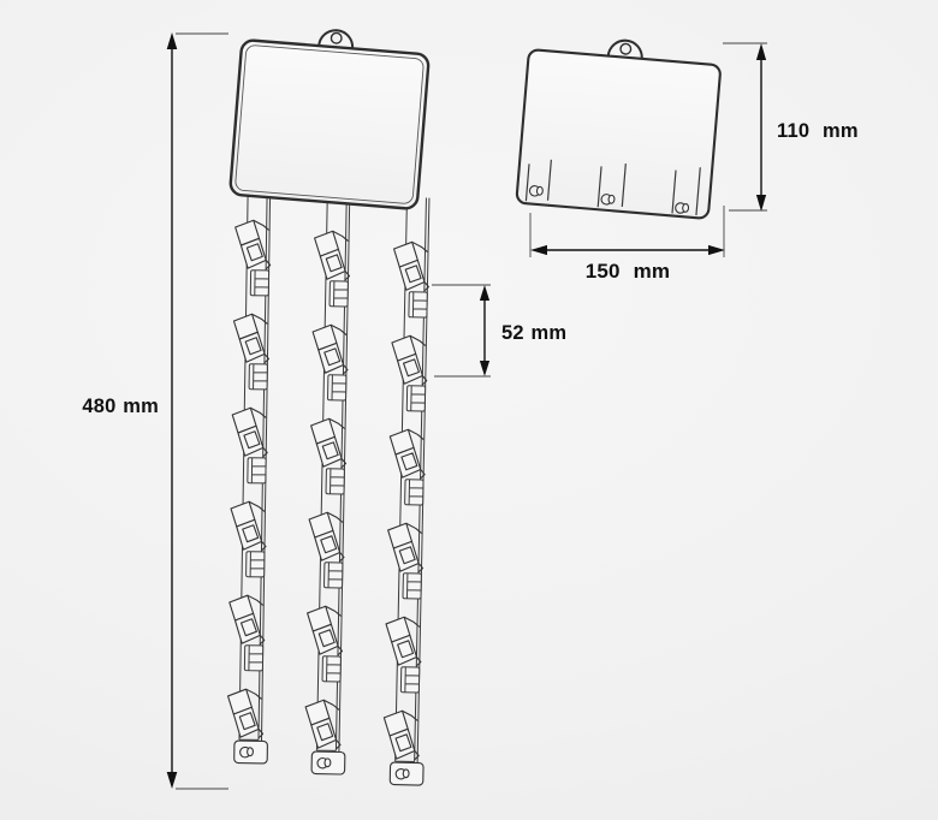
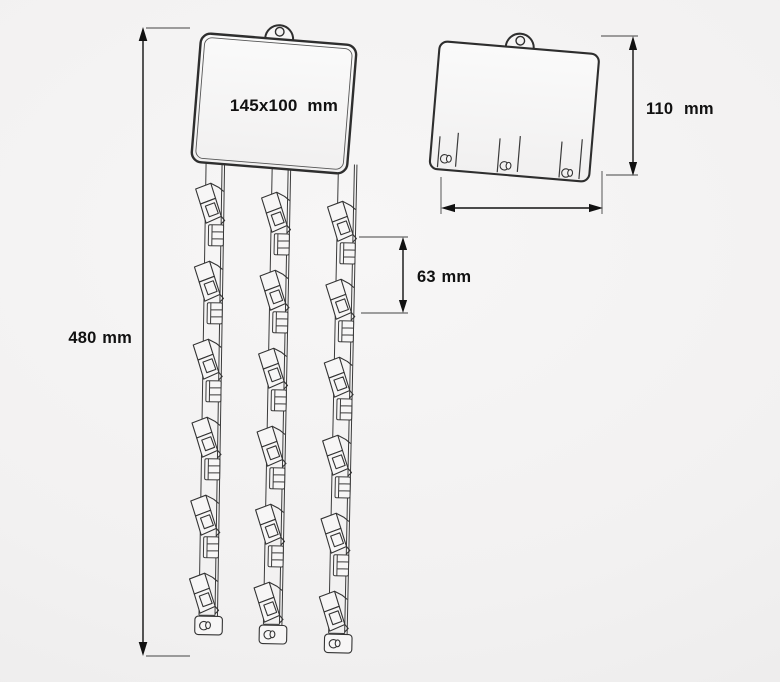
+ 145x100 mm
  480 mm
- 52 mm
+ 63 mm
  110 mm
- 150 mm
